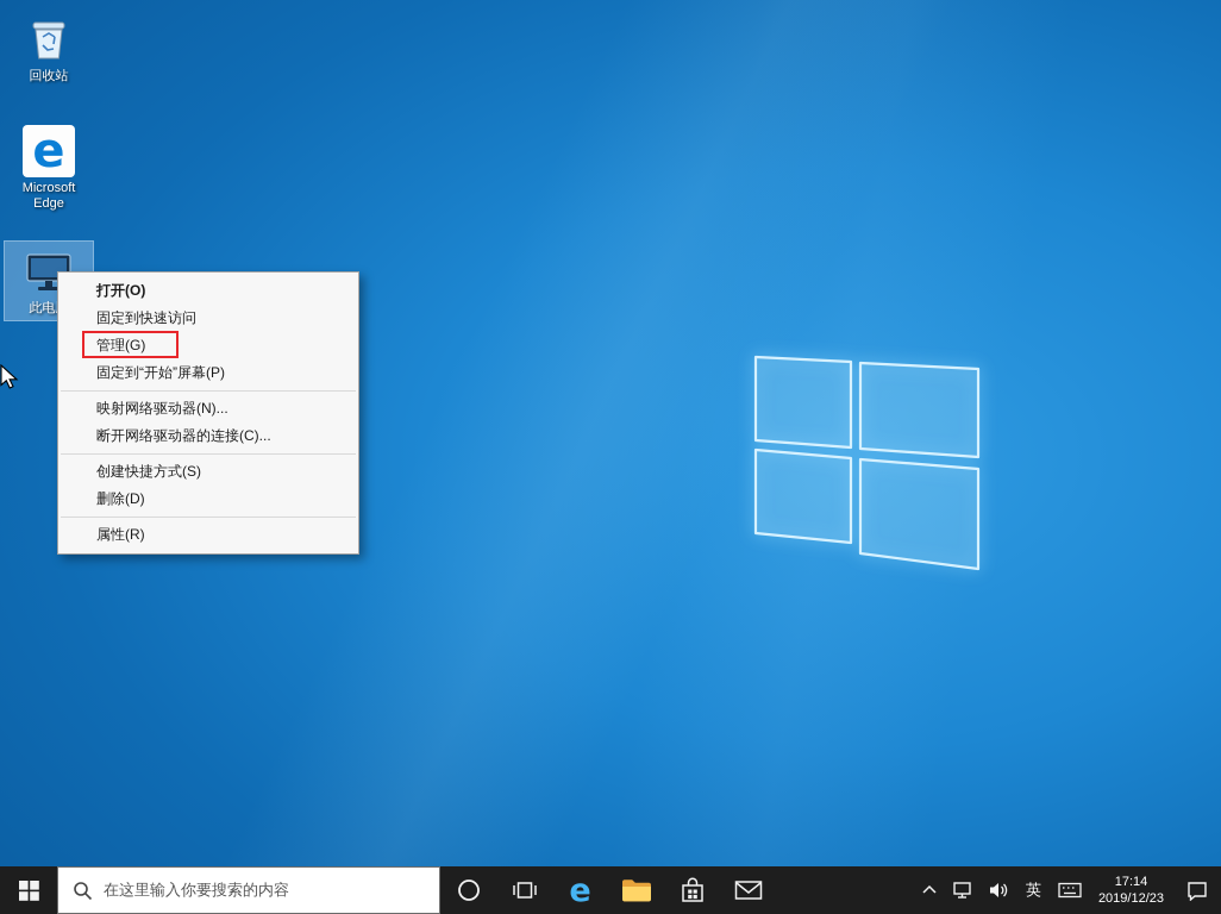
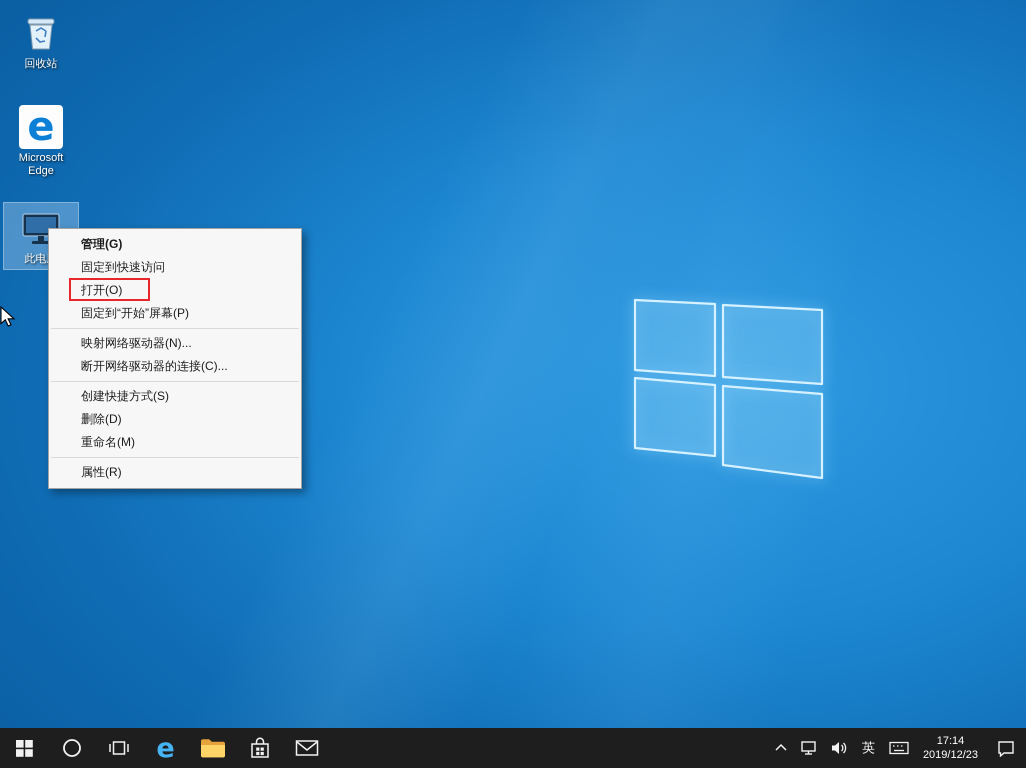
  回收站
  e
  Microsoft Edge
- 打开(O)
+ 管理(G)
  固定到快速访问
- 管理(G)
+ 打开(O)
  固定到“开始”屏幕(P)
  映射网络驱动器(N)...
  断开网络驱动器的连接(C)...
  创建快捷方式(S)
  删除(D)
+ 重命名(M)
  属性(R)
- 在这里输入你要搜索的内容
  e
  英
  17:14
  2019/12/23
